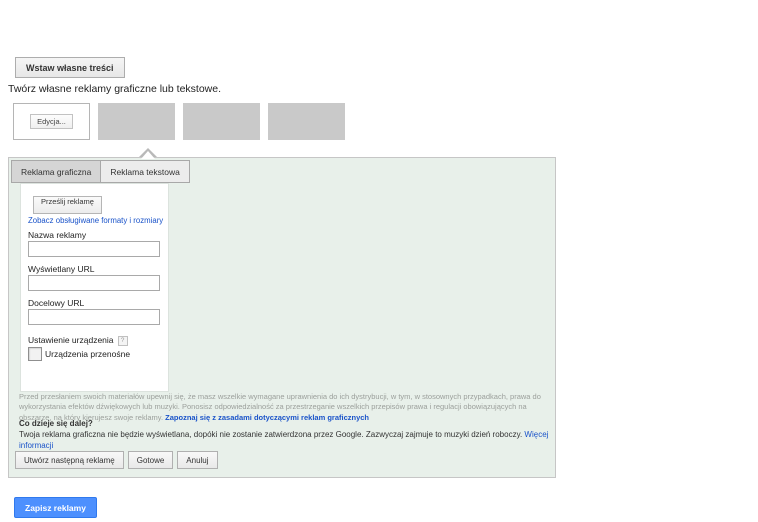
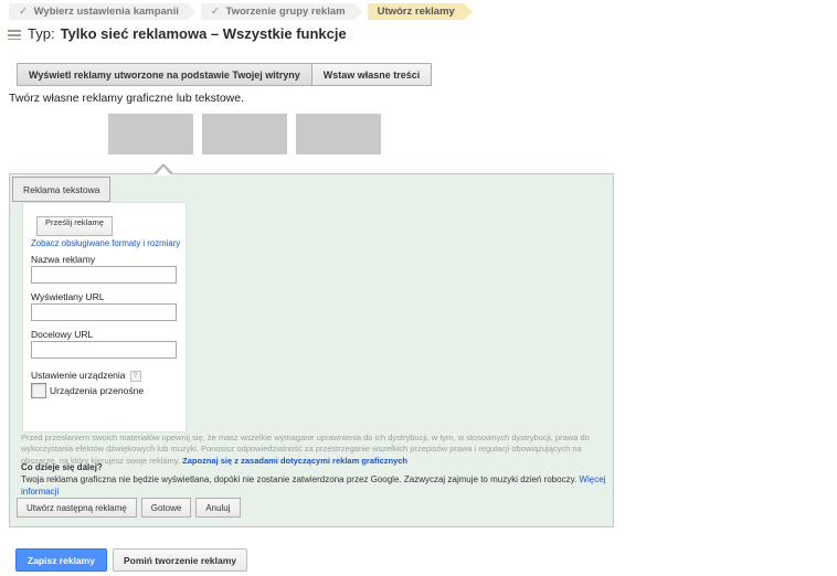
+ ✓ Wybierz ustawienia kampanii
+ ✓ Tworzenie grupy reklam
+ Utwórz reklamy
+ Typ:
+ Tylko sieć reklamowa – Wszystkie funkcje
+ Wyświetl reklamy utworzone na podstawie Twojej witryny
  Wstaw własne treści
  Twórz własne reklamy graficzne lub tekstowe.
- Edycja...
- Reklama graficzna
  Reklama tekstowa
  Prześlij reklamę
  Zobacz obsługiwane formaty i rozmiary
  Nazwa reklamy
  Wyświetlany URL
  Docelowy URL
  Ustawienie urządzenia
  Urządzenia przenośne
- Przed przesłaniem swoich materiałów upewnij się, że masz wszelkie wymagane uprawnienia do ich dystrybucji, w tym, w stosownych przypadkach, prawa do wykorzystania efektów dźwiękowych lub muzyki. Ponosisz odpowiedzialność za przestrzeganie wszelkich przepisów prawa i regulacji obowiązujących na obszarze, na który kierujesz swoje reklamy. Zapoznaj się z zasadami dotyczącymi reklam graficznych
+ Przed przesłaniem swoich materiałów upewnij się, że masz wszelkie wymagane uprawnienia do ich dystrybucji, w tym, w stosownych dystrybucji, prawa do wykorzystania efektów dźwiękowych lub muzyki. Ponosisz odpowiedzialność za przestrzeganie wszelkich przepisów prawa i regulacji obowiązujących na obszarze, na który kierujesz swoje reklamy. Zapoznaj się z zasadami dotyczącymi reklam graficznych
  Co dzieje się dalej?
  Twoja reklama graficzna nie będzie wyświetlana, dopóki nie zostanie zatwierdzona przez Google. Zazwyczaj zajmuje to muzyki dzień roboczy. Więcej informacji
  Utwórz następną reklamę
  Gotowe
  Anuluj
  Zapisz reklamy
+ Pomiń tworzenie reklamy
